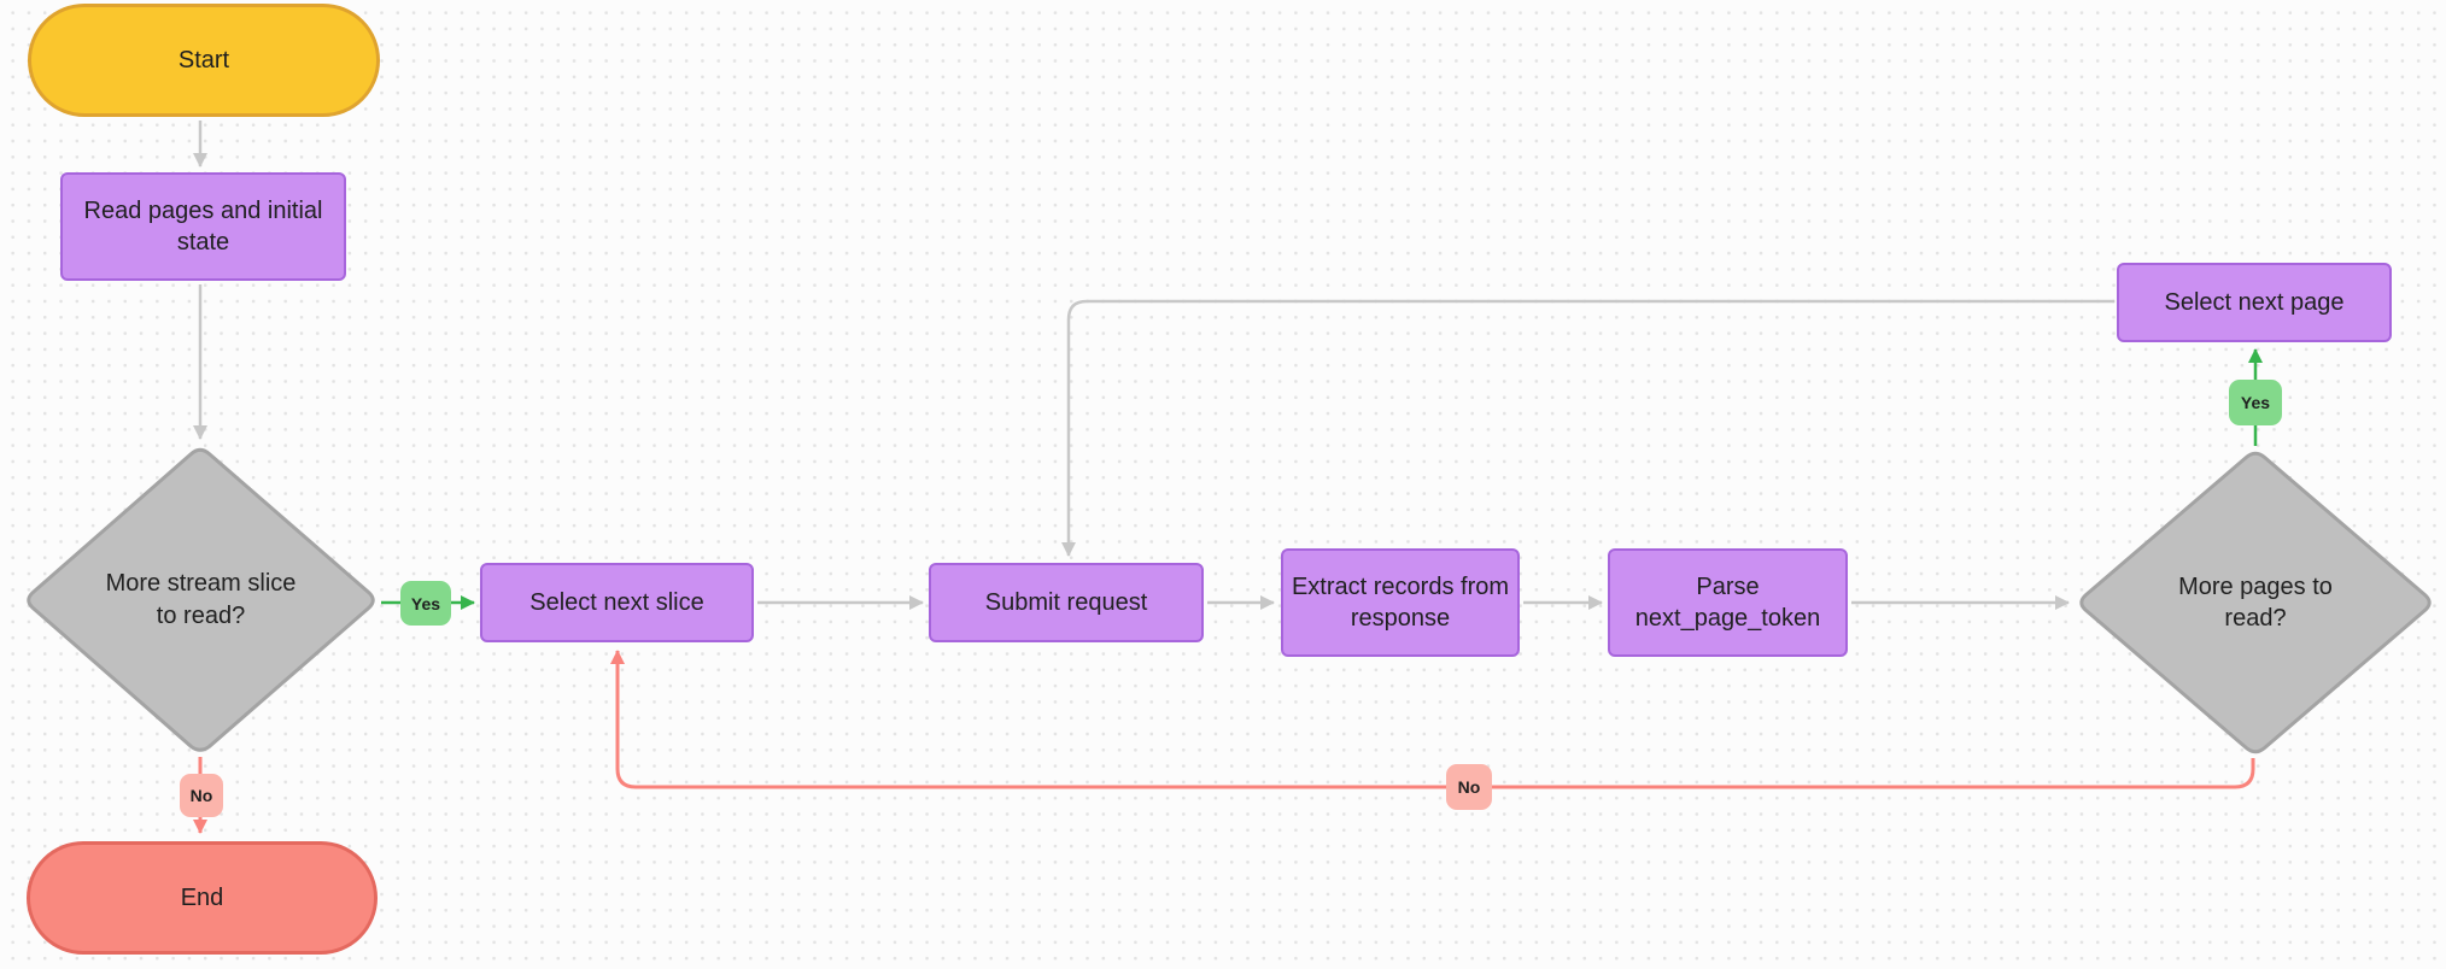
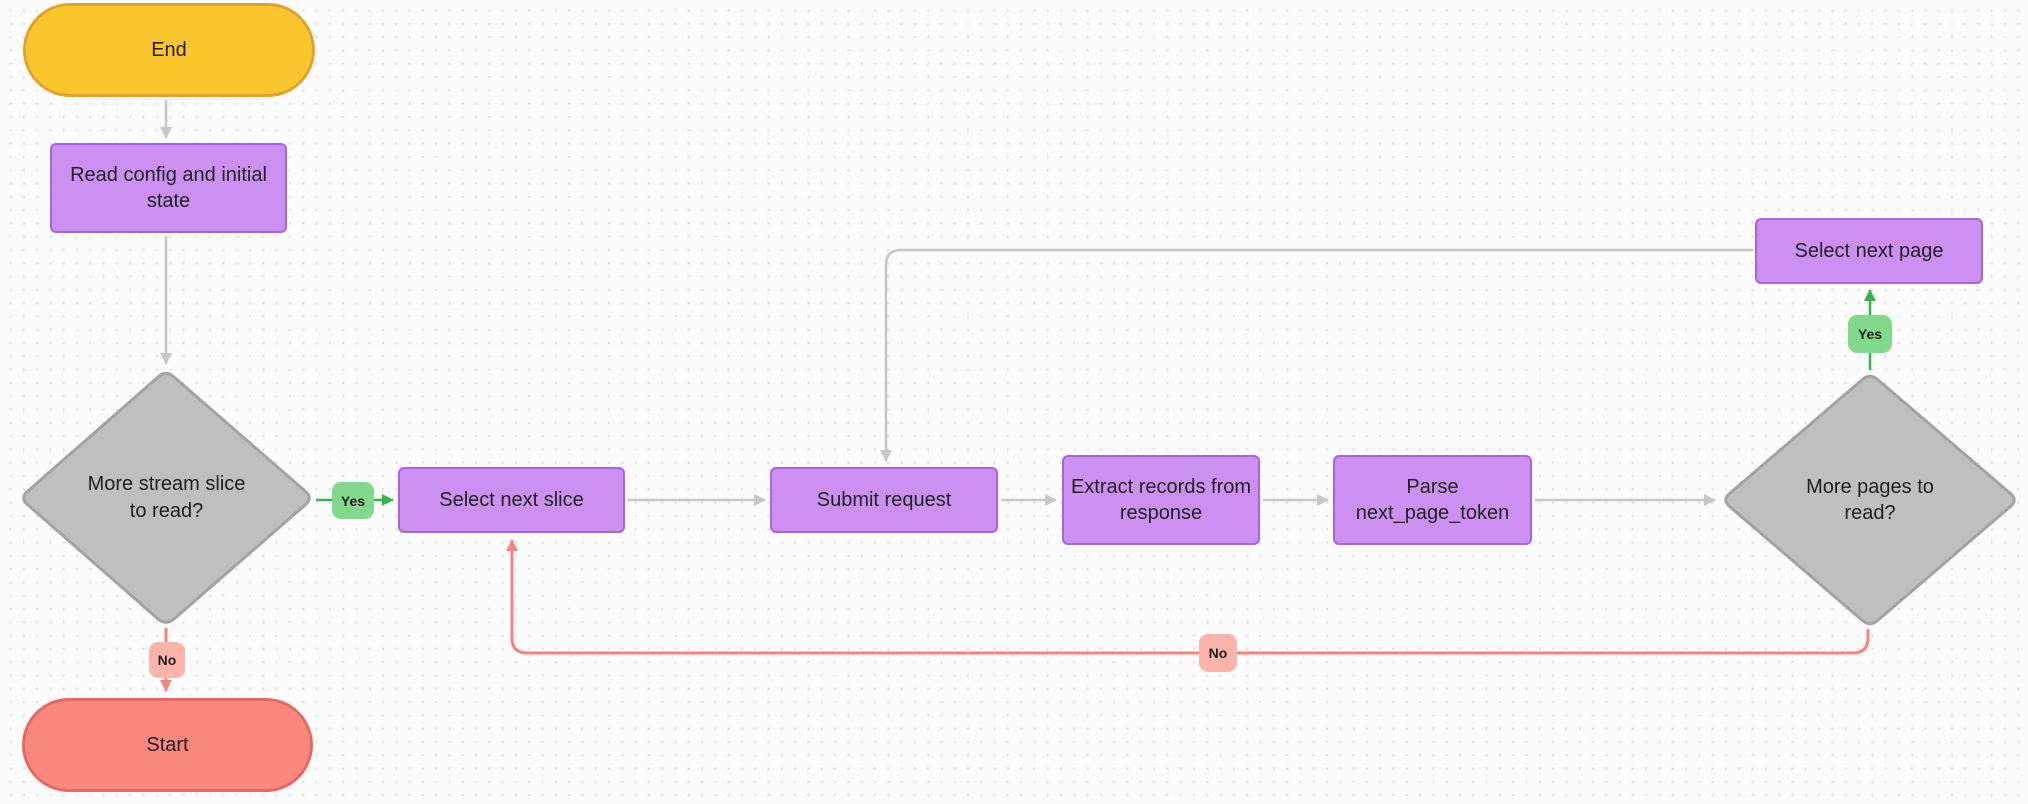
- Start
+ End
- Read pages and initial state
+ Read config and initial state
  More stream slice to read?
  Select next slice
  Submit request
  Extract records from response
  Parse next_page_token
  More pages to read?
  Select next page
- End
+ Start
  Yes
  No
  Yes
  No
